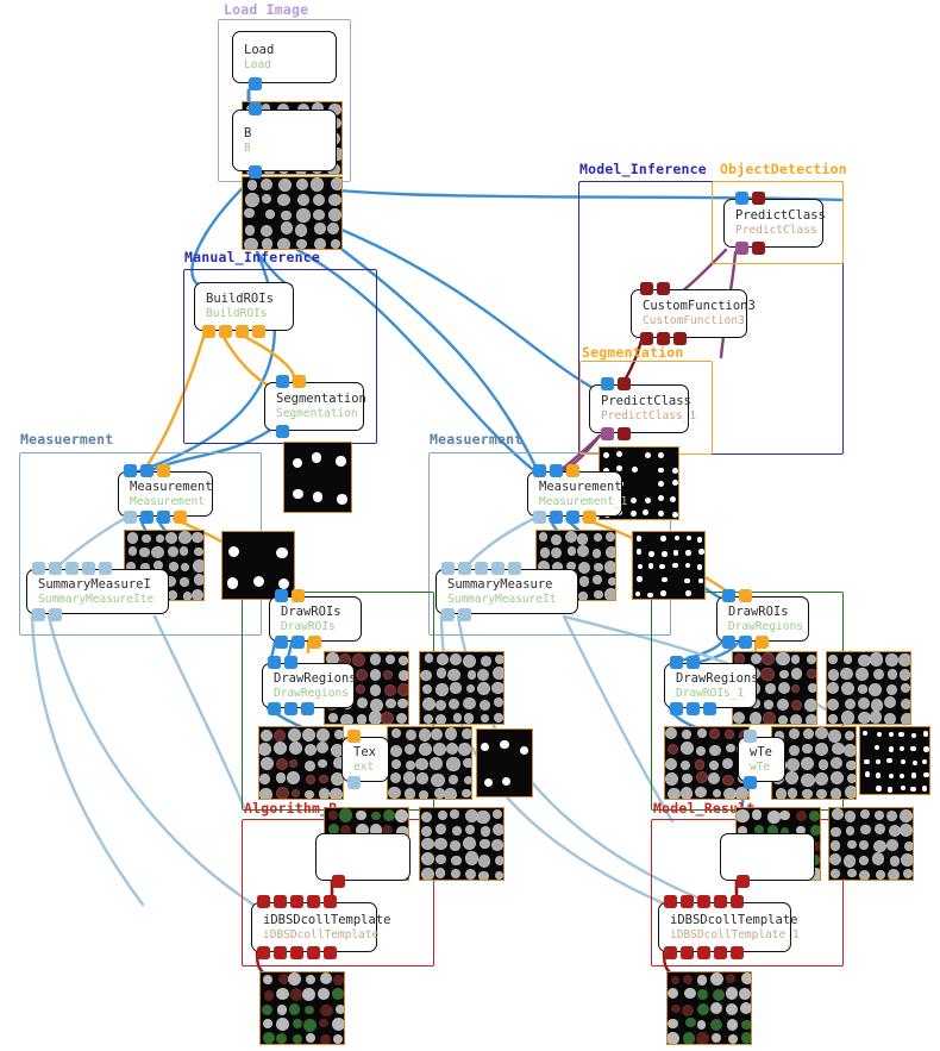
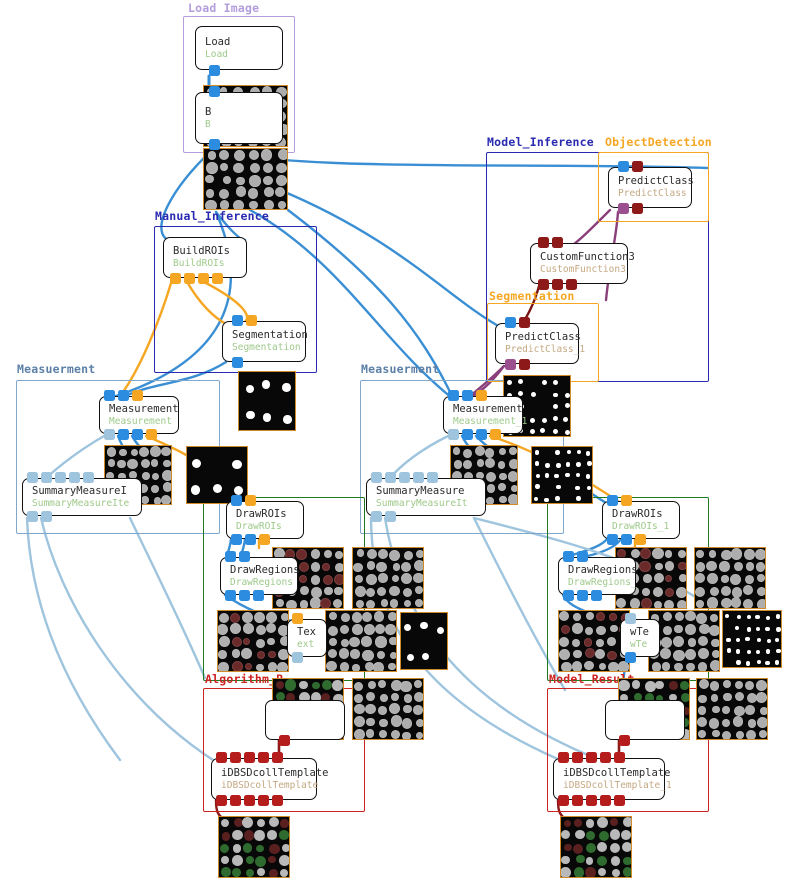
  Load Image
  Manual_Inference
  Model_Inference
  ObjectDetection
  Segmentation
  Measuerment
  Measuerment
  Algorithm
  Model_Resu
  Load
  Load
  B
  B
  BuildROIs
  BuildROIs
  Segmentation
  Segmentation
  PredictClass
  PredictClass
  CustomFunction3
  CustomFunction3
  PredictClass
  PredictClass_1
  Measurement
  Measurement
  SummaryMeasureI
  SummaryMeasureIte
  Measurement
  Measurement_1
  SummaryMeasure
  SummaryMeasureIt
  DrawROIs
  DrawROIs
  DrawRegions
  DrawRegions
  Tex
  ext
  DrawROIs
- DrawRegions_
+ DrawROIs_1
  DrawRegions
- DrawROIs_1
+ DrawRegions_
  wTe
  wTe
  iDBSDcollTemplate
  iDBSDcollTemplate
  iDBSDcollTemplate
  iDBSDcollTemplate_1
